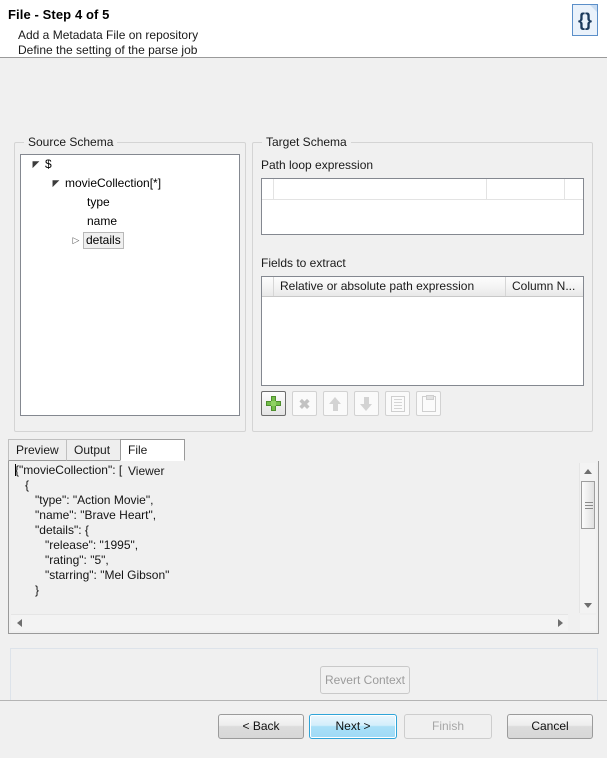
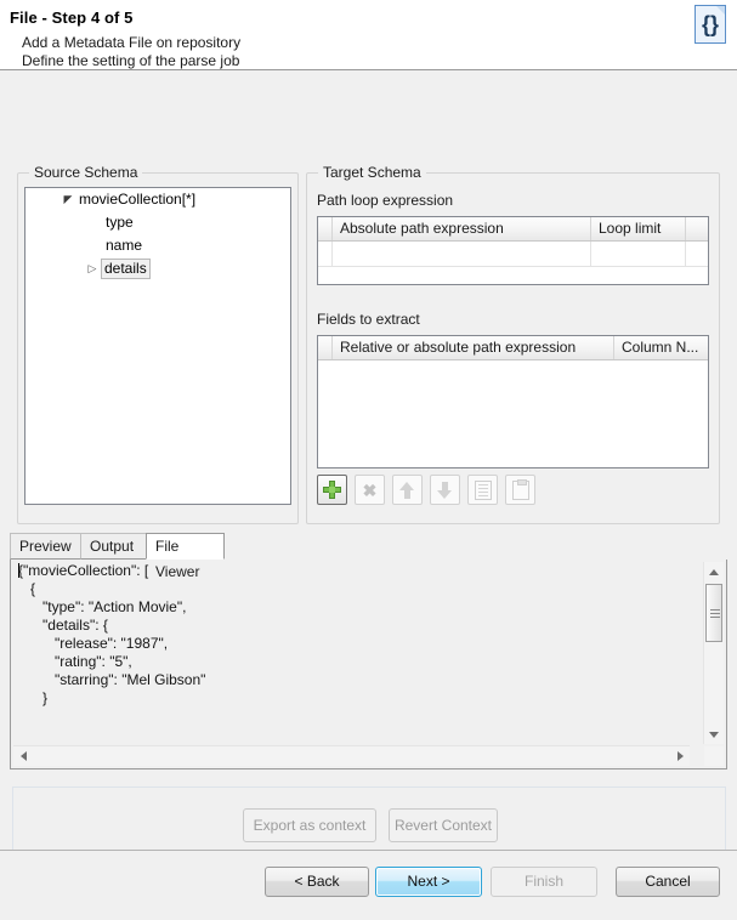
  File - Step 4 of 5
  Add a Metadata File on repository
  Define the setting of the parse job
  {}
  Source Schema
- ◤ $
  ◤ movieCollection[*]
  type
  name
  ▷ details
  Target Schema
  Path loop expression
+ Absolute path expression
+ Loop limit
  Fields to extract
  Relative or absolute path expression
  Column N...
  ✖
  Preview
  Output
  File Viewer
  {"movieCollection": [
  {
  "type": "Action Movie",
- "name": "Brave Heart",
  "details": {
- "release": "1995",
+ "release": "1987",
  "rating": "5",
  "starring": "Mel Gibson"
  }
+ Export as context
  Revert Context
  < Back
  Next >
  Finish
  Cancel
